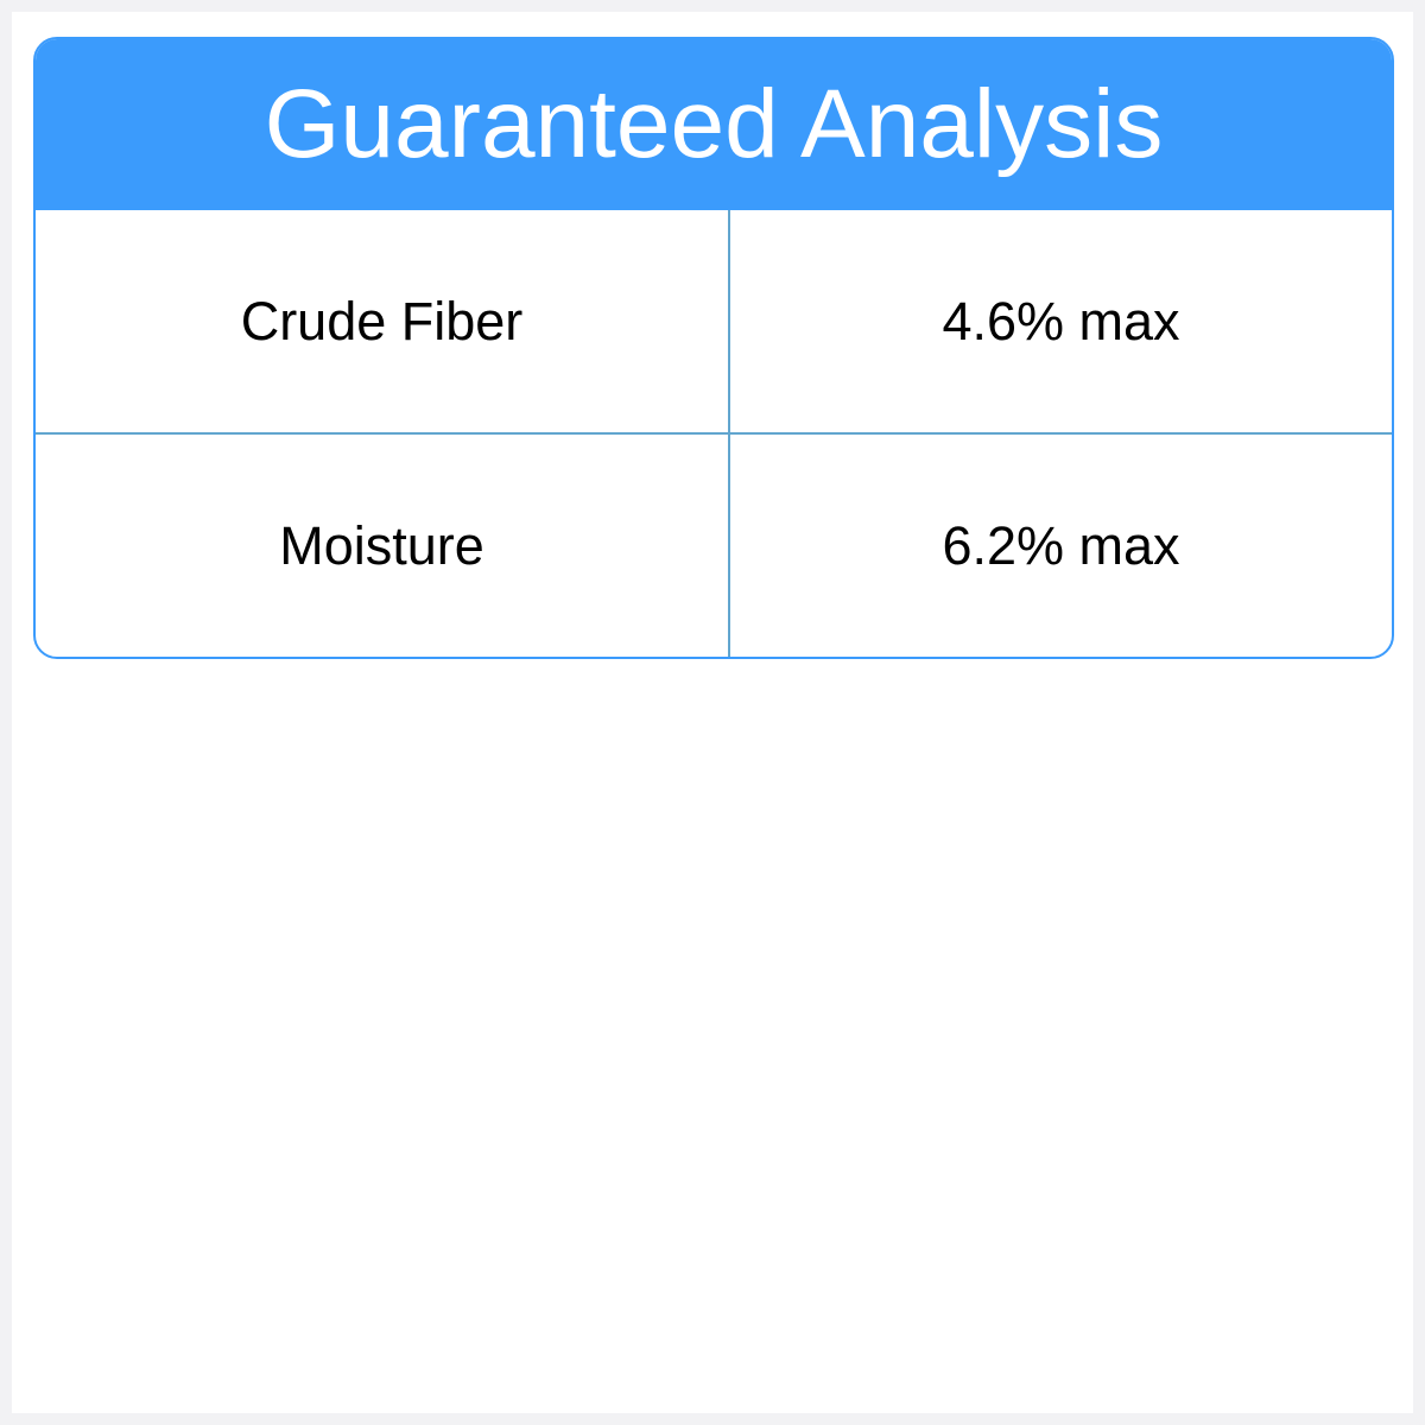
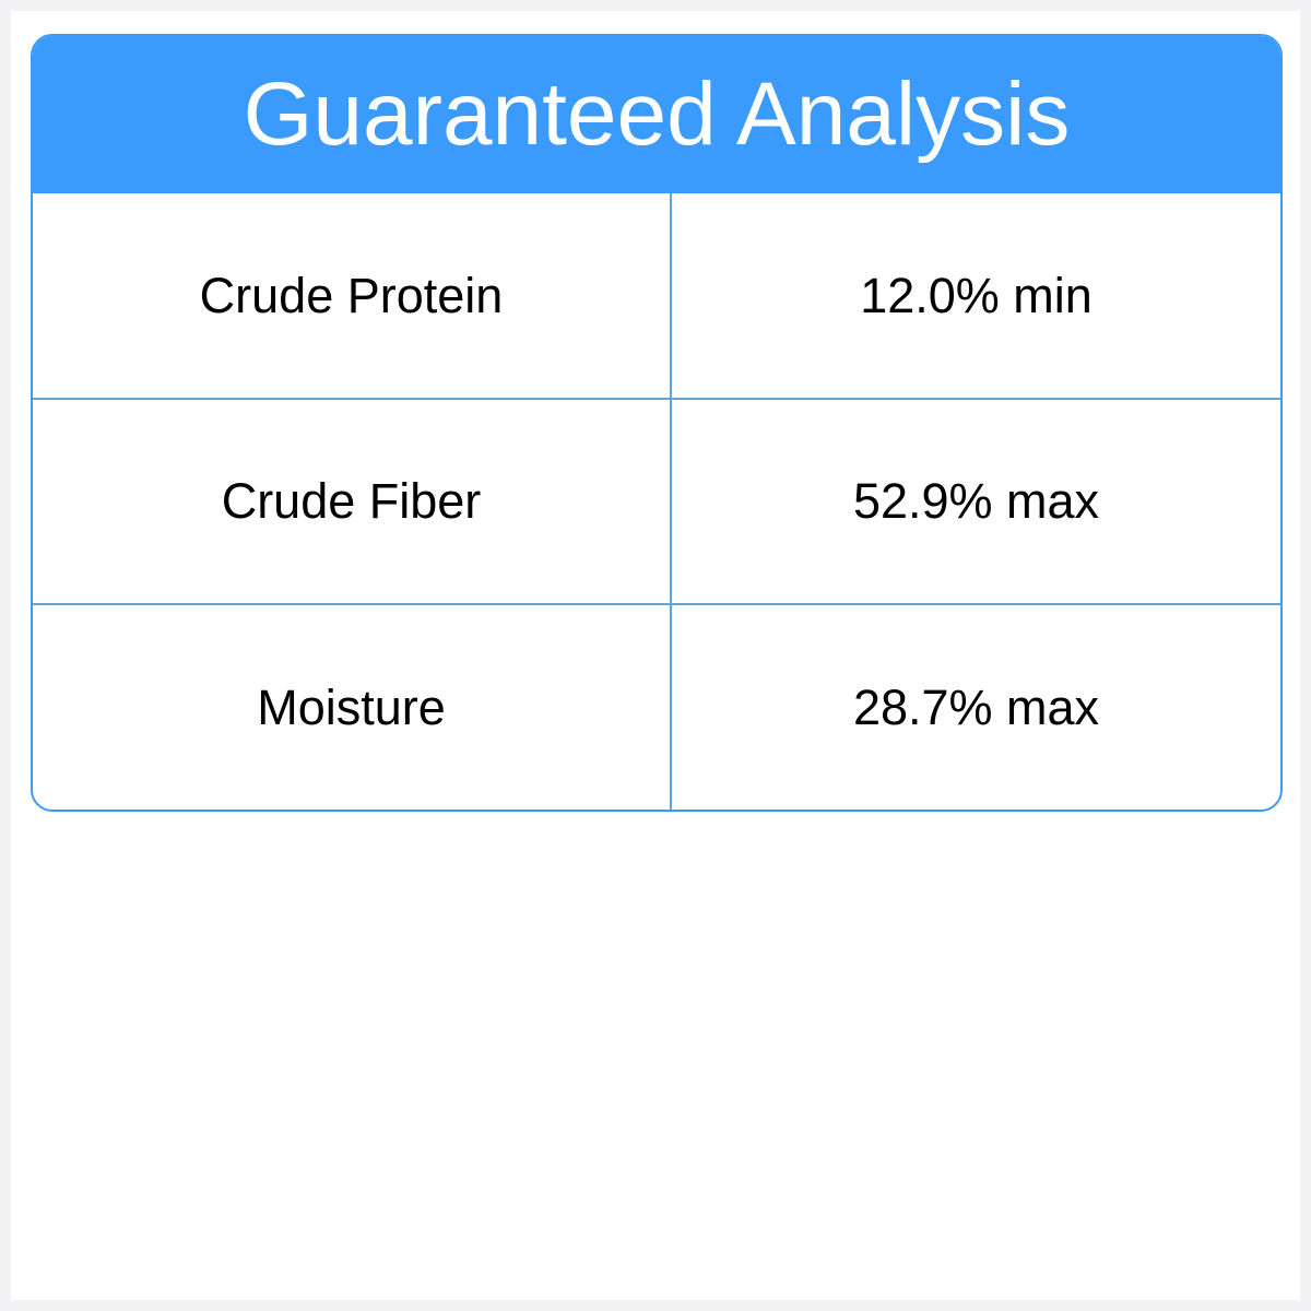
  Guaranteed Analysis
+ Crude Protein	12.0% min
- Crude Fiber	4.6% max
+ Crude Fiber	52.9% max
- Moisture	6.2% max
+ Moisture	28.7% max
